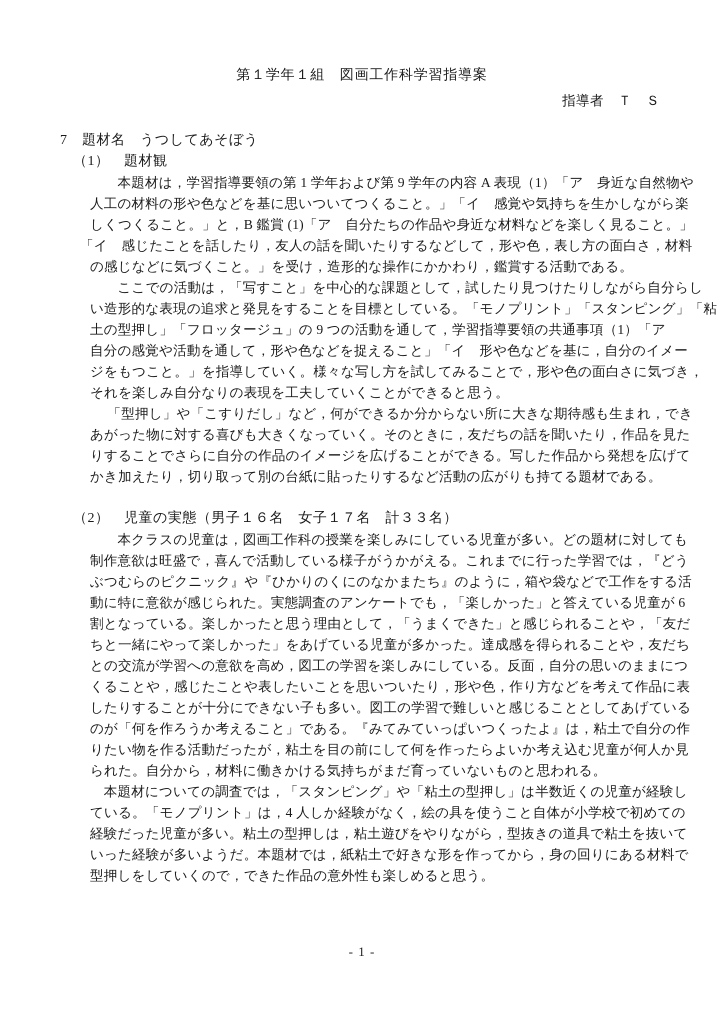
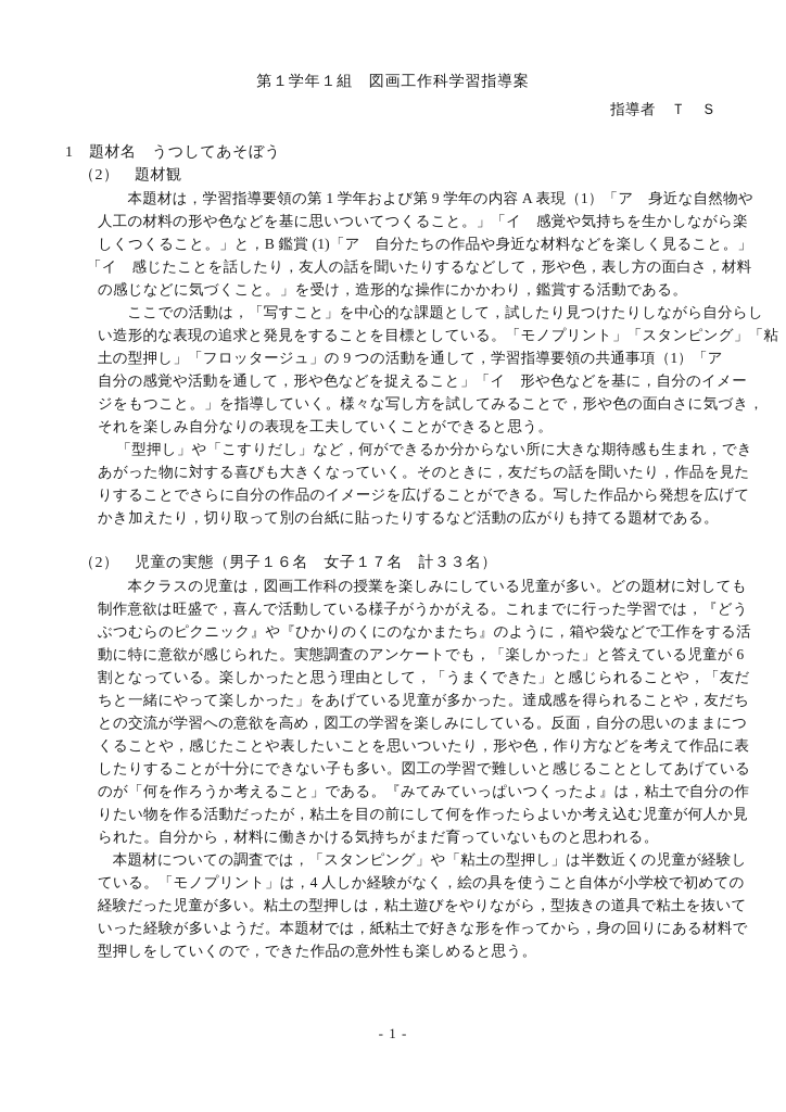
  第１学年１組 図画工作科学習指導案
  指導者 Ｔ Ｓ
- 7 題材名 うつしてあそぼう
+ 1 題材名 うつしてあそぼう
- （1） 題材観
+ （2） 題材観
  本題材は，学習指導要領の第 1 学年および第 9 学年の内容 A 表現（1）「ア 身近な自然物や
  人工の材料の形や色などを基に思いついてつくること。」「イ 感覚や気持ちを生かしながら楽
  しくつくること。」と，B 鑑賞 (1)「ア 自分たちの作品や身近な材料などを楽しく見ること。」
  「イ 感じたことを話したり，友人の話を聞いたりするなどして，形や色，表し方の面白さ，材料
  の感じなどに気づくこと。」を受け，造形的な操作にかかわり，鑑賞する活動である。
  ここでの活動は，「写すこと」を中心的な課題として，試したり見つけたりしながら自分らし
  い造形的な表現の追求と発見をすることを目標としている。「モノプリント」「スタンピング」「粘
  土の型押し」「フロッタージュ」の 9 つの活動を通して，学習指導要領の共通事項（1）「ア
  自分の感覚や活動を通して，形や色などを捉えること」「イ 形や色などを基に，自分のイメー
  ジをもつこと。」を指導していく。様々な写し方を試してみることで，形や色の面白さに気づき，
  それを楽しみ自分なりの表現を工夫していくことができると思う。
  「型押し」や「こすりだし」など，何ができるか分からない所に大きな期待感も生まれ，でき
  あがった物に対する喜びも大きくなっていく。そのときに，友だちの話を聞いたり，作品を見た
  りすることでさらに自分の作品のイメージを広げることができる。写した作品から発想を広げて
  かき加えたり，切り取って別の台紙に貼ったりするなど活動の広がりも持てる題材である。
  （2） 児童の実態（男子１６名 女子１７名 計３３名）
  本クラスの児童は，図画工作科の授業を楽しみにしている児童が多い。どの題材に対しても
  制作意欲は旺盛で，喜んで活動している様子がうかがえる。これまでに行った学習では，『どう
  ぶつむらのピクニック』や『ひかりのくにのなかまたち』のように，箱や袋などで工作をする活
  動に特に意欲が感じられた。実態調査のアンケートでも，「楽しかった」と答えている児童が 6
  割となっている。楽しかったと思う理由として，「うまくできた」と感じられることや，「友だ
  ちと一緒にやって楽しかった」をあげている児童が多かった。達成感を得られることや，友だち
  との交流が学習への意欲を高め，図工の学習を楽しみにしている。反面，自分の思いのままにつ
  くることや，感じたことや表したいことを思いついたり，形や色，作り方などを考えて作品に表
  したりすることが十分にできない子も多い。図工の学習で難しいと感じることとしてあげている
  のが「何を作ろうか考えること」である。『みてみていっぱいつくったよ』は，粘土で自分の作
  りたい物を作る活動だったが，粘土を目の前にして何を作ったらよいか考え込む児童が何人か見
  られた。自分から，材料に働きかける気持ちがまだ育っていないものと思われる。
  本題材についての調査では，「スタンピング」や「粘土の型押し」は半数近くの児童が経験し
  ている。「モノプリント」は，4 人しか経験がなく，絵の具を使うこと自体が小学校で初めての
  経験だった児童が多い。粘土の型押しは，粘土遊びをやりながら，型抜きの道具で粘土を抜いて
  いった経験が多いようだ。本題材では，紙粘土で好きな形を作ってから，身の回りにある材料で
  型押しをしていくので，できた作品の意外性も楽しめると思う。
  - 1 -
